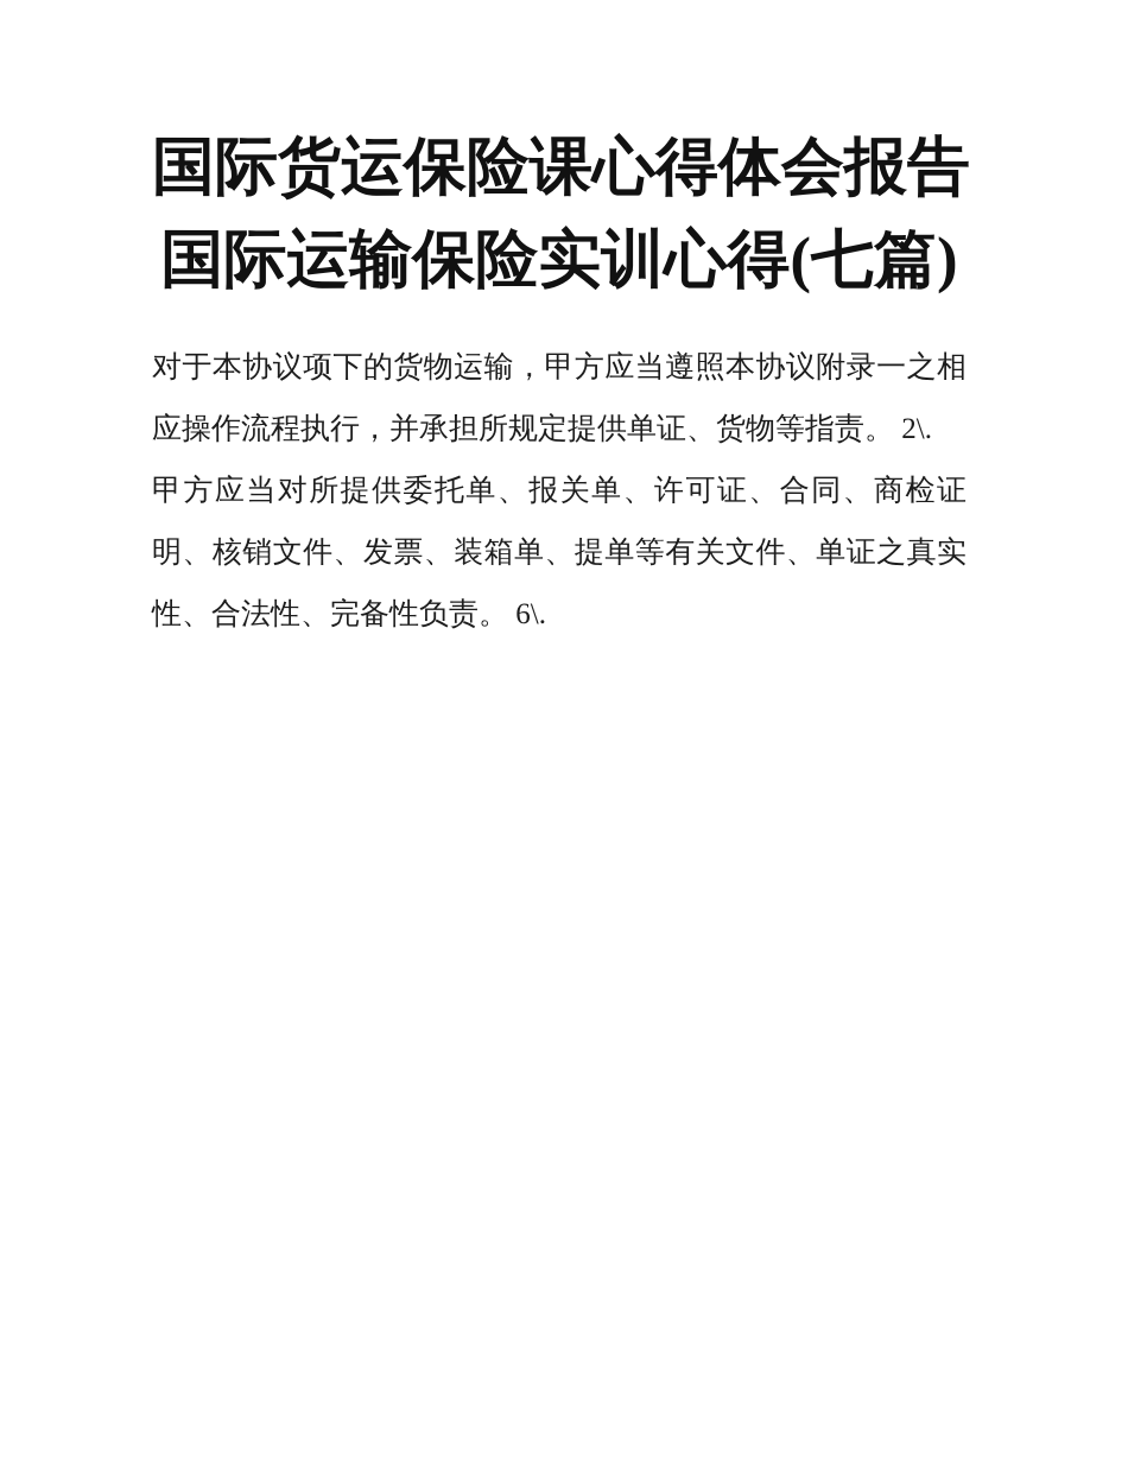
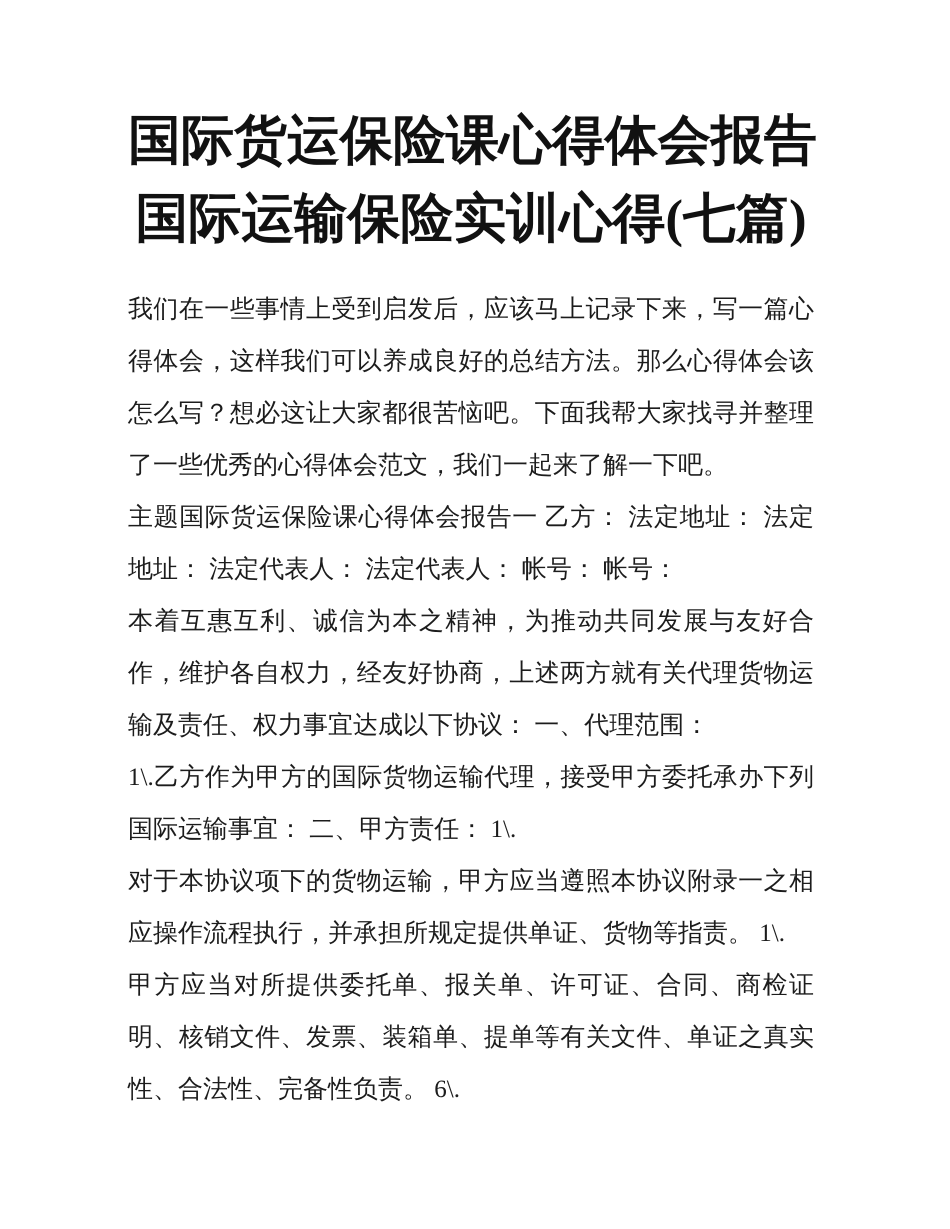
  国际货运保险课心得体会报告
  国际运输保险实训心得(七篇)
+ 我们在一些事情上受到启发后，应该马上记录下来，写一篇心得体会，这样我们可以养成良好的总结方法。那么心得体会该怎么写？想必这让大家都很苦恼吧。下面我帮大家找寻并整理了一些优秀的心得体会范文，我们一起来了解一下吧。
+ 主题国际货运保险课心得体会报告一 乙方： 法定地址： 法定地址： 法定代表人： 法定代表人： 帐号： 帐号：
+ 本着互惠互利、诚信为本之精神，为推动共同发展与友好合作，维护各自权力，经友好协商，上述两方就有关代理货物运输及责任、权力事宜达成以下协议： 一、代理范围：
+ 1\.乙方作为甲方的国际货物运输代理，接受甲方委托承办下列国际运输事宜： 二、甲方责任： 1\.
- 对于本协议项下的货物运输，甲方应当遵照本协议附录一之相应操作流程执行，并承担所规定提供单证、货物等指责。 2\.
+ 对于本协议项下的货物运输，甲方应当遵照本协议附录一之相应操作流程执行，并承担所规定提供单证、货物等指责。 1\.
  甲方应当对所提供委托单、报关单、许可证、合同、商检证明、核销文件、发票、装箱单、提单等有关文件、单证之真实性、合法性、完备性负责。 6\.
